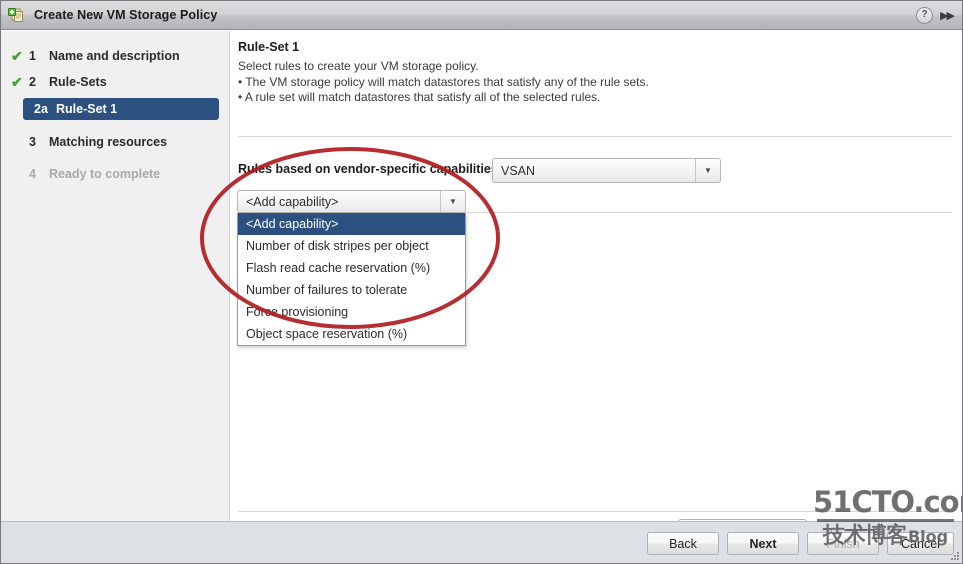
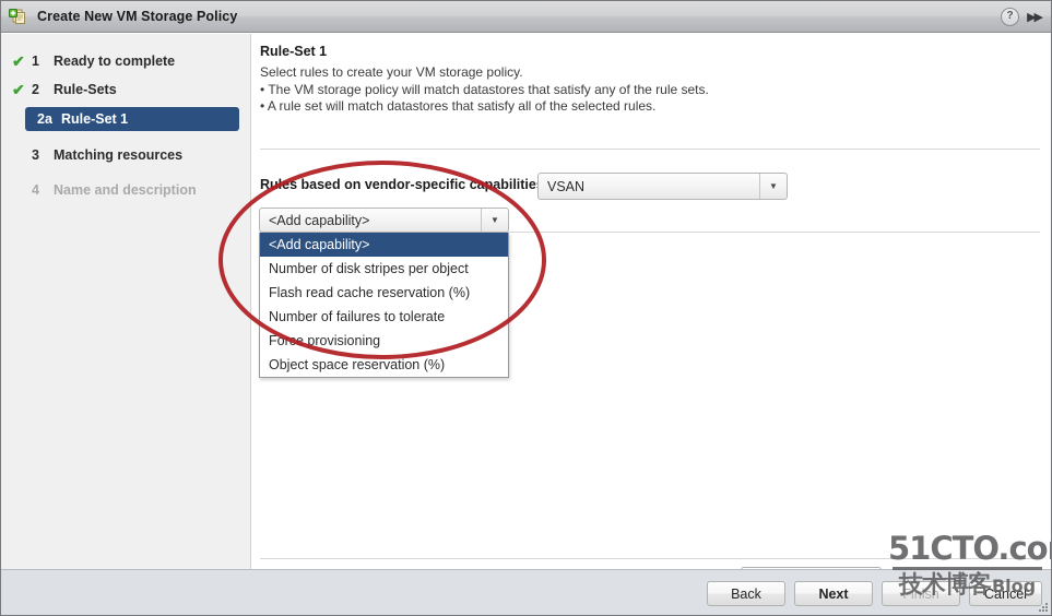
  Create New VM Storage Policy
  ?
  ▶▶
  ✔
  1
- Name and description
+ Ready to complete
  ✔
  2
  Rule-Sets
  2a
  Rule-Set 1
  3
  Matching resources
  4
- Ready to complete
+ Name and description
  Rule-Set 1
  Select rules to create your VM storage policy.
  • The VM storage policy will match datastores that satisfy any of the rule sets.
  • A rule set will match datastores that satisfy all of the selected rules.
  Rues based on vendor-specific cabilitie
  VSAN
  ▼
  <Add capability>
  ▼
  <Add capability>
  Number of disk stripes per object
  Flash read cache reservation (%)
  Number of failures to tolerate
  Foe provisioning
  Object space reservation (%)
  Back
  Next
  Finish
  Cancel
  51CTO.co
  技术博客
  Blog
